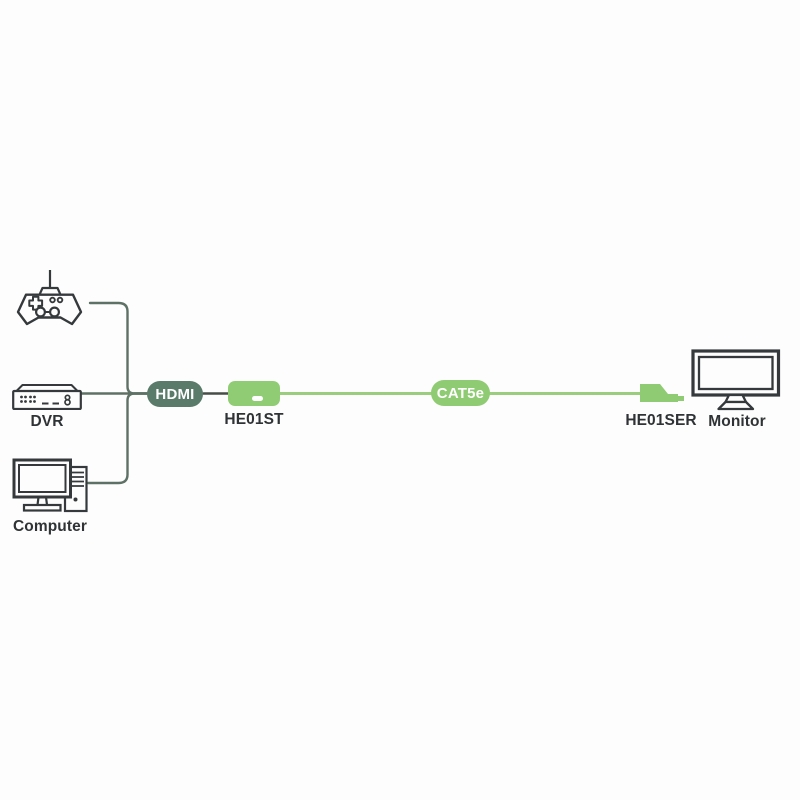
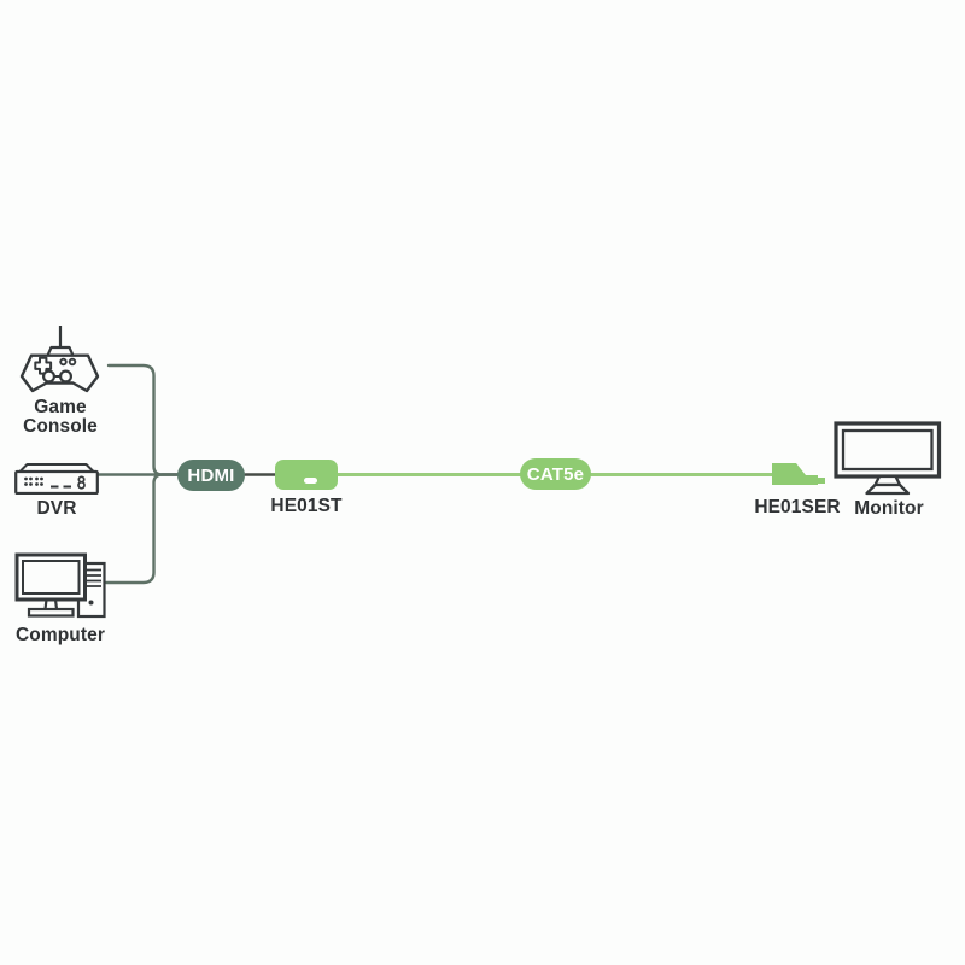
+ Game
+ Console
  DVR
  Computer
  HDMI
  HE01ST
  CAT5e
  HE01SER
  Monitor
